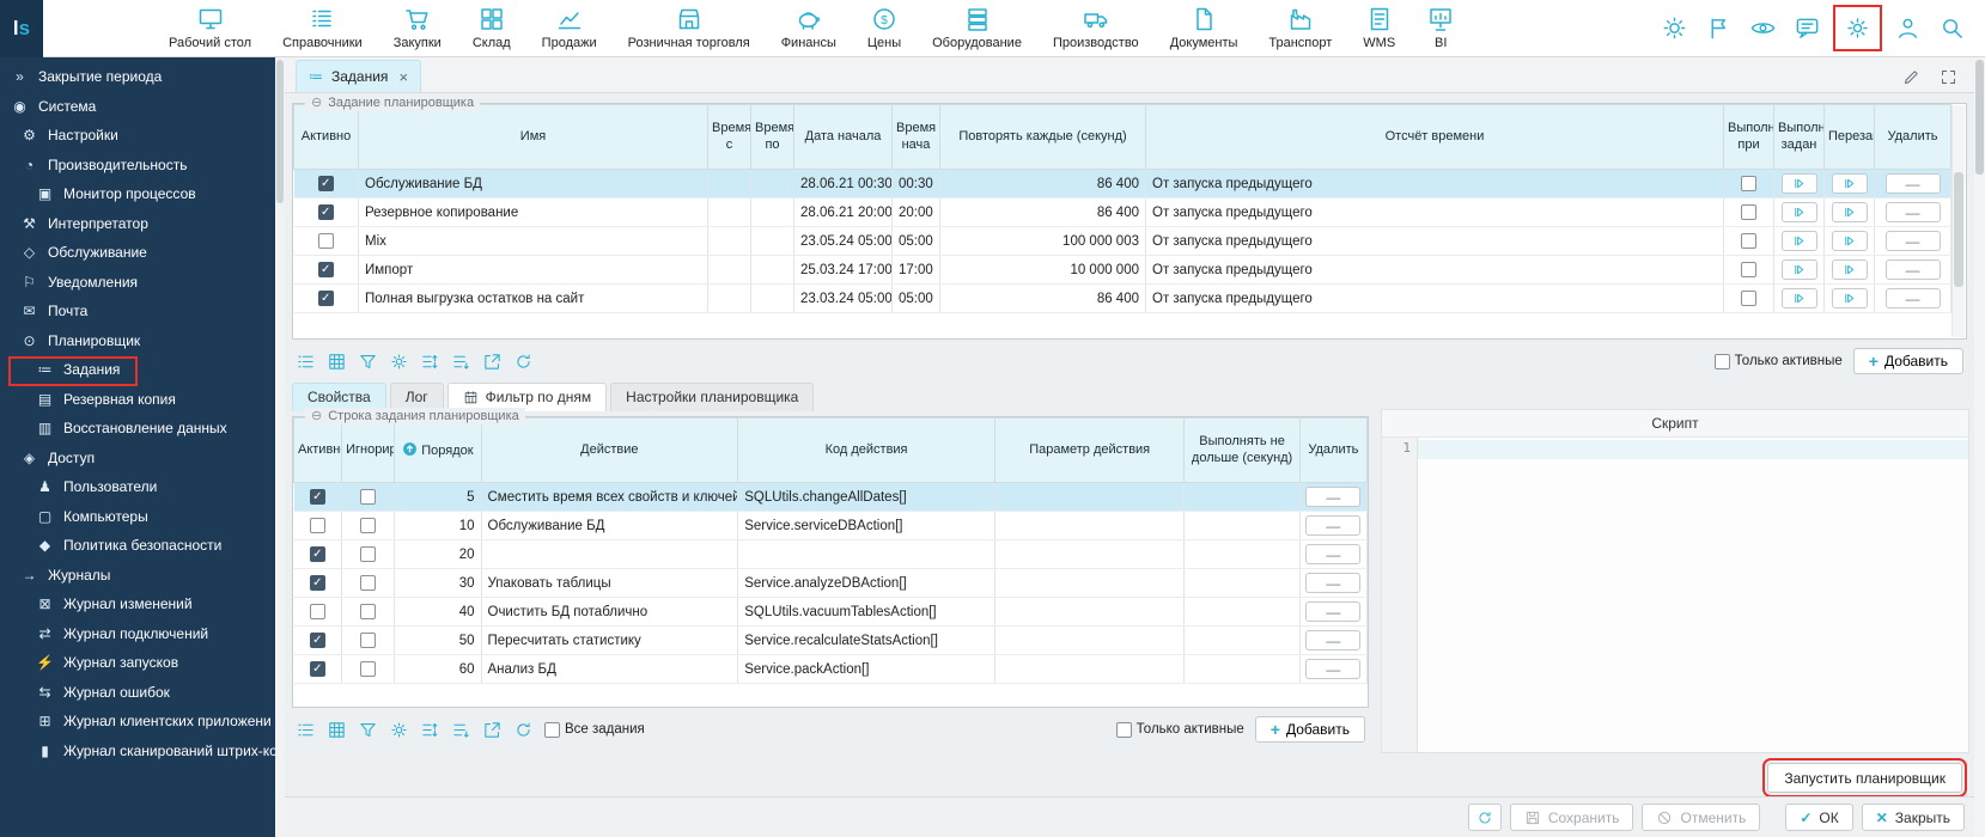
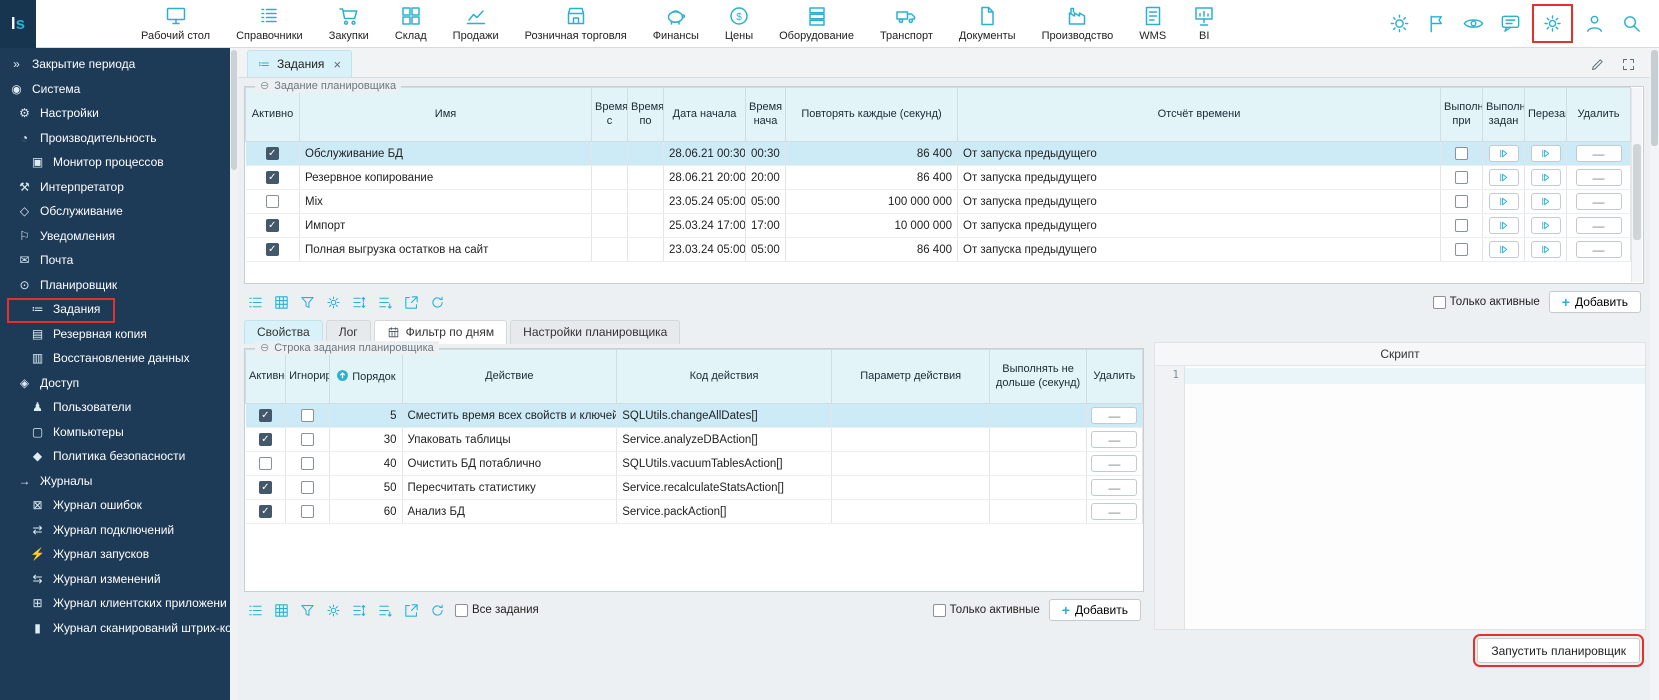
  l
  s
  Рабочий стол
  Справочники
  Закупки
  Склад
  Продажи
  Розничная торговля
  Финансы
  $
  Цены
  Оборудование
- Производство
+ Транспорт
  Документы
- Транспорт
+ Производство
  WMS
  BI
  »
  Закрытие периода
  ◉
  Система
  ⚙
  Настройки
  ◔
  Производительность
  ▣
  Монитор процессов
  ⚒
  Интерпретатор
  ◇
  Обслуживание
  ⚐
  Уведомления
  ✉
  Почта
  ⊙
  Планировщик
  ≔
  Задания
  ▤
  Резервная копия
  ▥
  Восстановление данных
  ◈
  Доступ
  ♟
  Пользователи
  ▢
  Компьютеры
  ◆
  Политика безопасности
  →
  Журналы
  ⊠
- Журнал изменений
+ Журнал ошибок
  ⇄
  Журнал подключений
  ⚡
  Журнал запусков
  ⇆
- Журнал ошибок
+ Журнал изменений
  ⊞
  Журнал клиентских приложени
  ▮
  Журнал сканирований штрих-ко
  ≔
  Задания
  ×
  ⊖
  Задание планировщика
  Активно	Имя	Время с	Время по	Дата начала	Время нача	Повторять каждые (секунд)	Отсчёт времени	Выполн при	Выполн задан	Переза	Удалить
  ✓	Обслуживание БД			28.06.21 00:30	00:30	86 400	От запуска предыдущего				—
  ✓	Резервное копирование			28.06.21 20:00	20:00	86 400	От запуска предыдущего				—
- 	Mix			23.05.24 05:00	05:00	100 000 003	От запуска предыдущего				—
+ 	Mix			23.05.24 05:00	05:00	100 000 000	От запуска предыдущего				—
  ✓	Импорт			25.03.24 17:00	17:00	10 000 000	От запуска предыдущего				—
  ✓	Полная выгрузка остатков на сайт			23.03.24 05:00	05:00	86 400	От запуска предыдущего				—
  Только активные
  +
  Добавить
  Свойства
  Лог
  Фильтр по дням
  Настройки планировщика
  ⊖
  Строка задания планировщика
  Активн	Игнорир	Порядок	Действие	Код действия	Параметр действия	Выполнять не дольше (секунд)	Удалить
  ✓		5	Сместить время всех свойств и ключей	SQLUtils.changeAllDates[]			—
- 		10	Обслуживание БД	Service.serviceDBAction[]			—
- ✓		20					—
  ✓		30	Упаковать таблицы	Service.analyzeDBAction[]			—
  		40	Очистить БД потаблично	SQLUtils.vacuumTablesAction[]			—
  ✓		50	Пересчитать статистику	Service.recalculateStatsAction[]			—
  ✓		60	Анализ БД	Service.packAction[]			—
  Все задания
  Только активные
  +
  Добавить
  Скрипт
  1
  Запустить планировщик
- Сохранить
- Отменить
- ✓
- ОК
- ✕
- Закрыть
